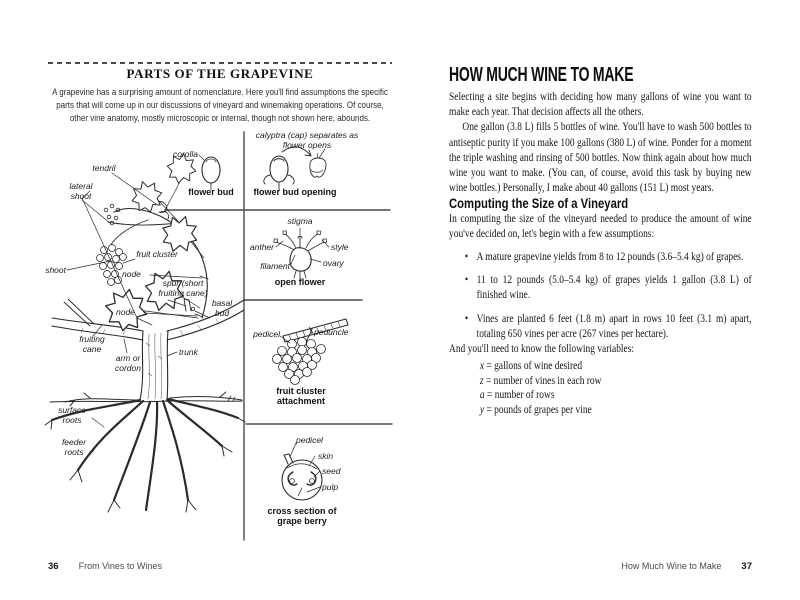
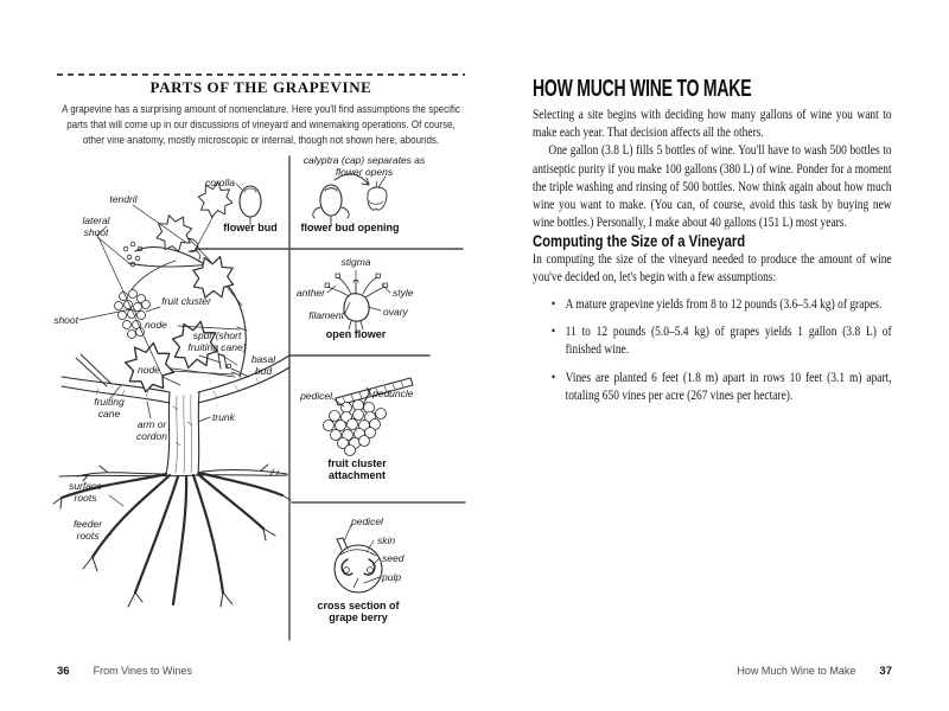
  PARTS OF THE GRAPEVINE
  A grapevine has a surprising amount of nomenclature. Here you'll find assumptions the specific parts that will come up in our discussions of vineyard and winemaking operations. Of course, other vine anatomy, mostly microscopic or internal, though not shown here, abounds.
  tendril
  lateral shoot
  shoot
  fruit cluster
  node
  node
  spur (short fruiting cane)
  basal bud
  fruiting cane
  arm or cordon
  trunk
  surface roots
  feeder roots
  corolla
  flower bud
  calyptra (cap) separates as flower opens
  flower bud opening
  stigma
  anther
  style
  filament
  ovary
  open flower
  pedicel
  peduncle
  fruit cluster attachment
  pedicel
  skin
  seed
  pulp
  cross section of grape berry
  HOW MUCH WINE TO MAKE
  Selecting a site begins with deciding how many gallons of wine you want to make each year. That decision affects all the others.
  One gallon (3.8 L) fills 5 bottles of wine. You'll have to wash 500 bottles to antiseptic purity if you make 100 gallons (380 L) of wine. Ponder for a moment the triple washing and rinsing of 500 bottles. Now think again about how much wine you want to make. (You can, of course, avoid this task by buying new wine bottles.) Personally, I make about 40 gallons (151 L) most years.
  Computing the Size of a Vineyard
  In computing the size of the vineyard needed to produce the amount of wine you've decided on, let's begin with a few assumptions:
  •
  A mature grapevine yields from 8 to 12 pounds (3.6–5.4 kg) of grapes.
  •
  11 to 12 pounds (5.0–5.4 kg) of grapes yields 1 gallon (3.8 L) of finished wine.
  •
  Vines are planted 6 feet (1.8 m) apart in rows 10 feet (3.1 m) apart, totaling 650 vines per acre (267 vines per hectare).
- And you'll need to know the following variables:
- x = gallons of wine desired
- z = number of vines in each row
- a = number of rows
- y = pounds of grapes per vine
  36 From Vines to Wines
  How Much Wine to Make 37
